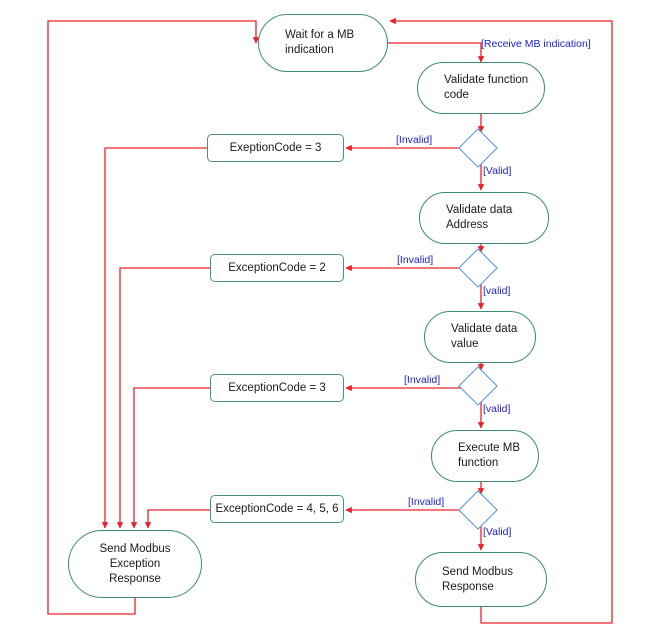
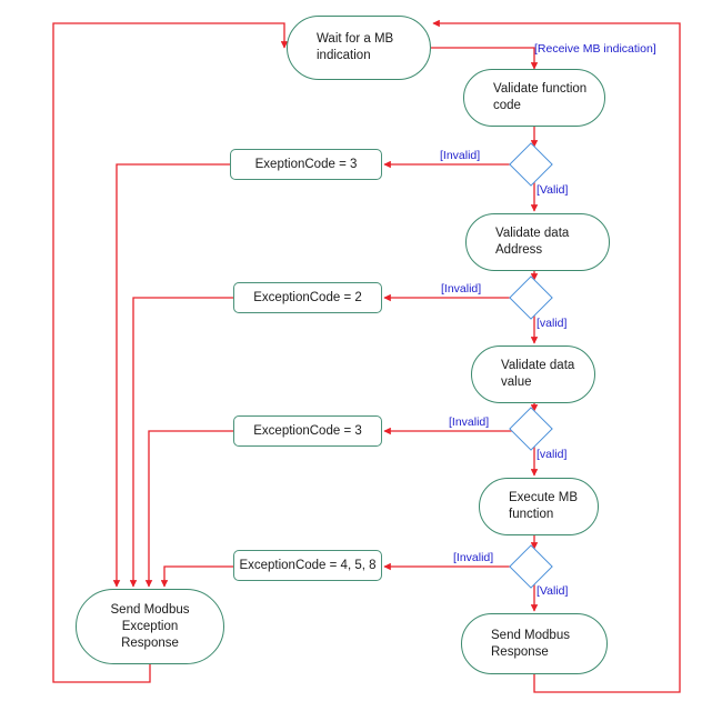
  Wait for a MB
  indication
  Validate function
  code
  ExeptionCode = 3
  Validate data
  Address
  ExceptionCode = 2
  Validate data
  value
  ExceptionCode = 3
  Execute MB
  function
- ExceptionCode = 4, 5, 6
+ ExceptionCode = 4, 5, 8
  Send Modbus
  Exception
  Response
  Send Modbus
  Response
  [Receive MB indication]
  [Invalid]
  [Valid]
  [Invalid]
  [valid]
  [Invalid]
  [valid]
  [Invalid]
  [Valid]
